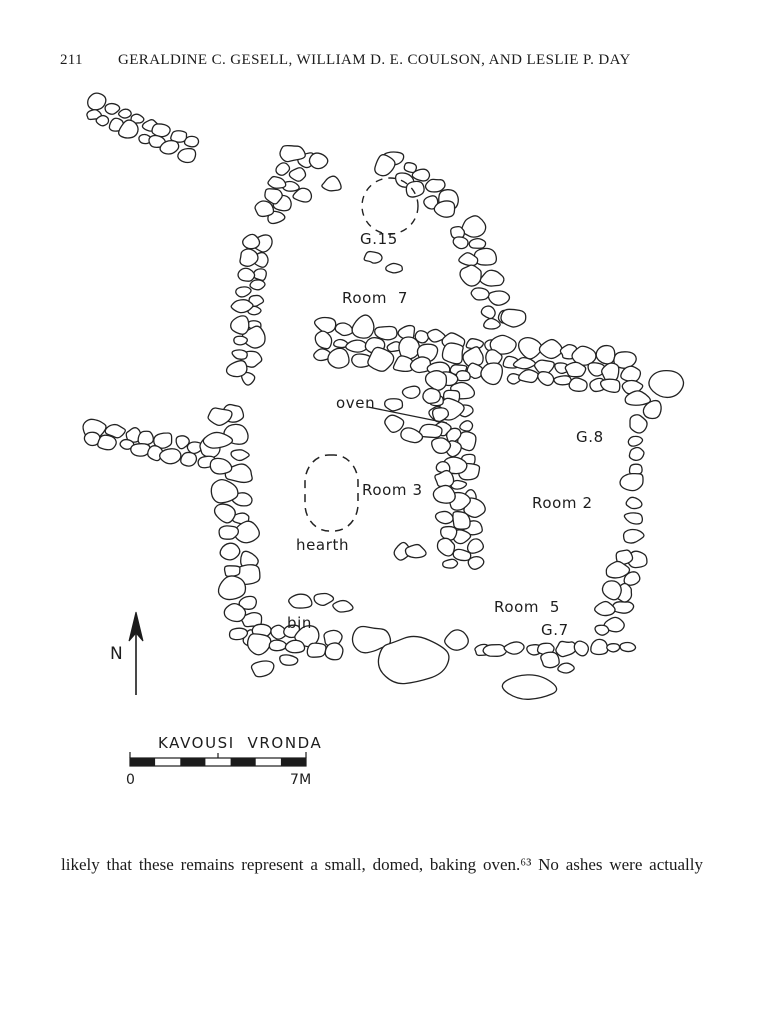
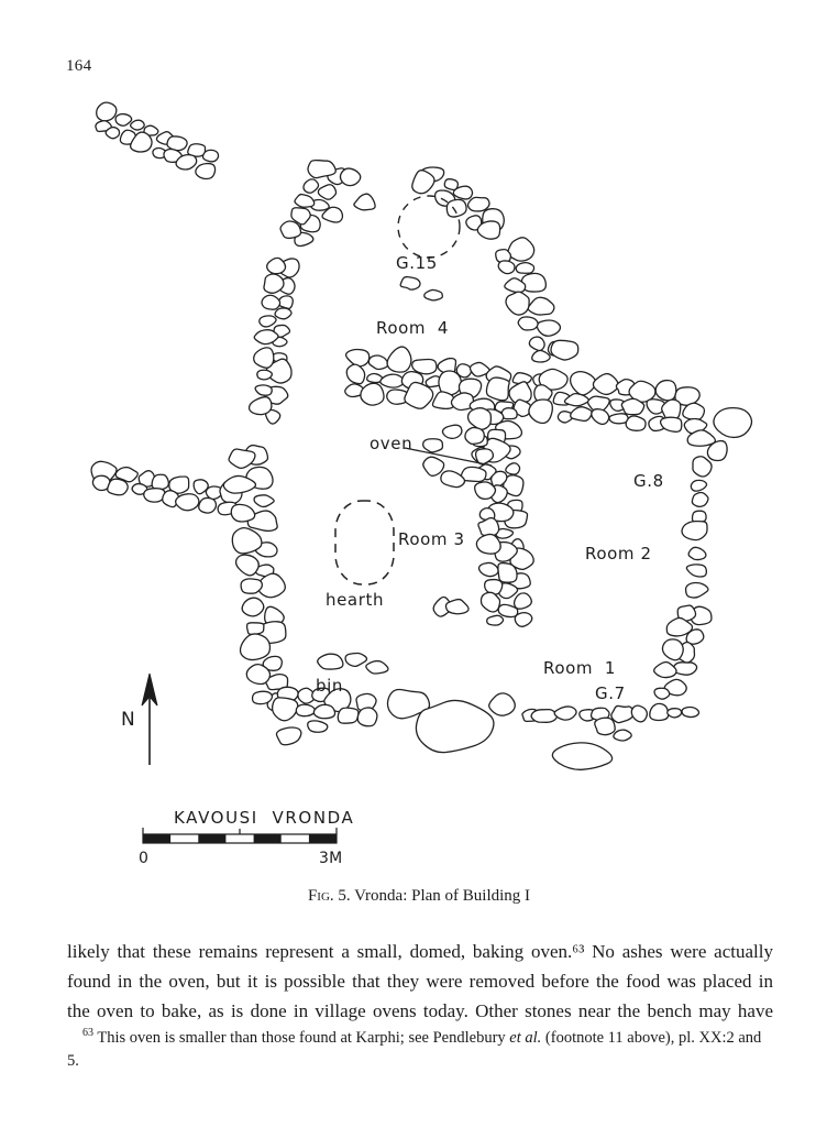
- 211
+ 164
- GERALDINE C. GESELL, WILLIAM D. E. COULSON, AND LESLIE P. DAY
  G.15
- Room 7
+ Room 4
  oven
  G.8
  Room 3
  Room 2
  hearth
- Room 5
+ Room 1
  bin
  G.7
  N
  KAVOUSI VRONDA
  0
- 7M
+ 3M
+ Fig. 5. Vronda: Plan of Building I
  likely that these remains represent a small, domed, baking oven.⁶³ No ashes were actually
+ found in the oven, but it is possible that they were removed before the food was placed in
+ the oven to bake, as is done in village ovens today. Other stones near the bench may have
+ 63 This oven is smaller than those found at Karphi; see Pendlebury et al. (footnote 11 above), pl. XX:2 and 5.
